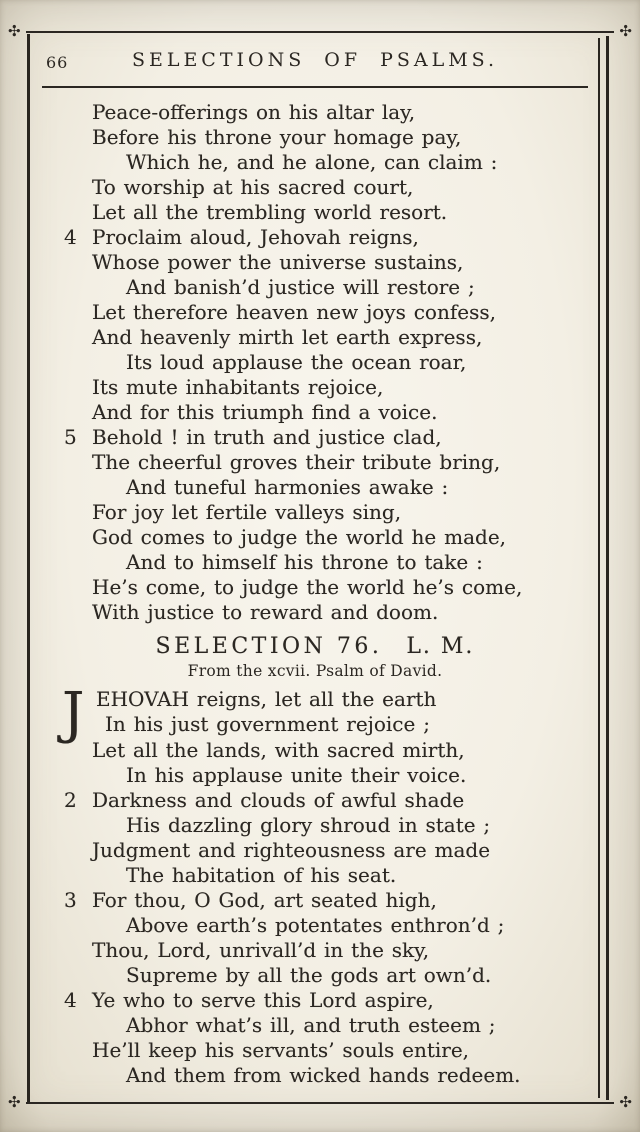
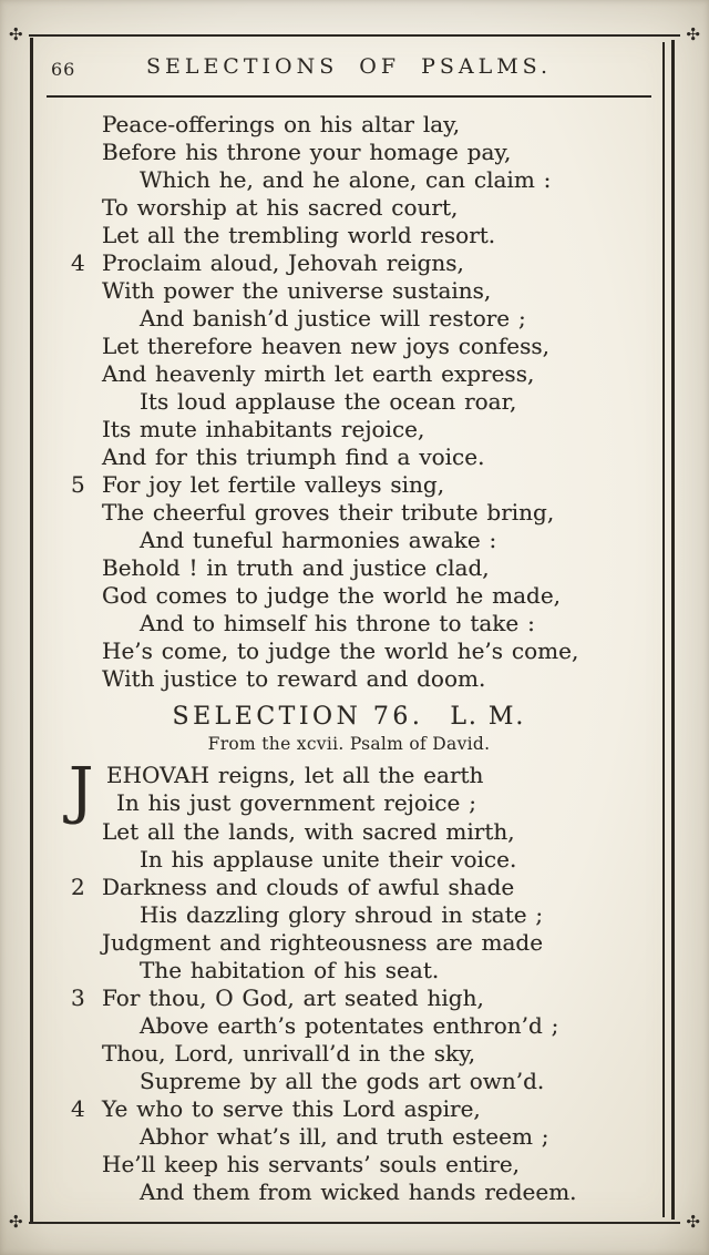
  ✣
  ✣
  66
  SELECTIONS OF PSALMS.
  Peace-offerings on his altar lay,
  Before his throne your homage pay,
  Which he, and he alone, can claim :
  To worship at his sacred court,
  Let all the trembling world resort.
  4
  Proclaim aloud, Jehovah reigns,
- Whose power the universe sustains,
+ With power the universe sustains,
  And banish’d justice will restore ;
  Let therefore heaven new joys confess,
  And heavenly mirth let earth express,
  Its loud applause the ocean roar,
  Its mute inhabitants rejoice,
  And for this triumph find a voice.
  5
- Behold ! in truth and justice clad,
+ For joy let fertile valleys sing,
  The cheerful groves their tribute bring,
  And tuneful harmonies awake :
- For joy let fertile valleys sing,
+ Behold ! in truth and justice clad,
  God comes to judge the world he made,
  And to himself his throne to take :
  He’s come, to judge the world he’s come,
  With justice to reward and doom.
  SELECTION 76. L. M.
  From the xcvii. Psalm of David.
  J
  EHOVAH reigns, let all the earth
  In his just government rejoice ;
  Let all the lands, with sacred mirth,
  In his applause unite their voice.
  2
  Darkness and clouds of awful shade
  His dazzling glory shroud in state ;
  Judgment and righteousness are made
  The habitation of his seat.
  3
  For thou, O God, art seated high,
  Above earth’s potentates enthron’d ;
  Thou, Lord, unrivall’d in the sky,
  Supreme by all the gods art own’d.
  4
  Ye who to serve this Lord aspire,
  Abhor what’s ill, and truth esteem ;
  He’ll keep his servants’ souls entire,
  And them from wicked hands redeem.
  ✣
  ✣
